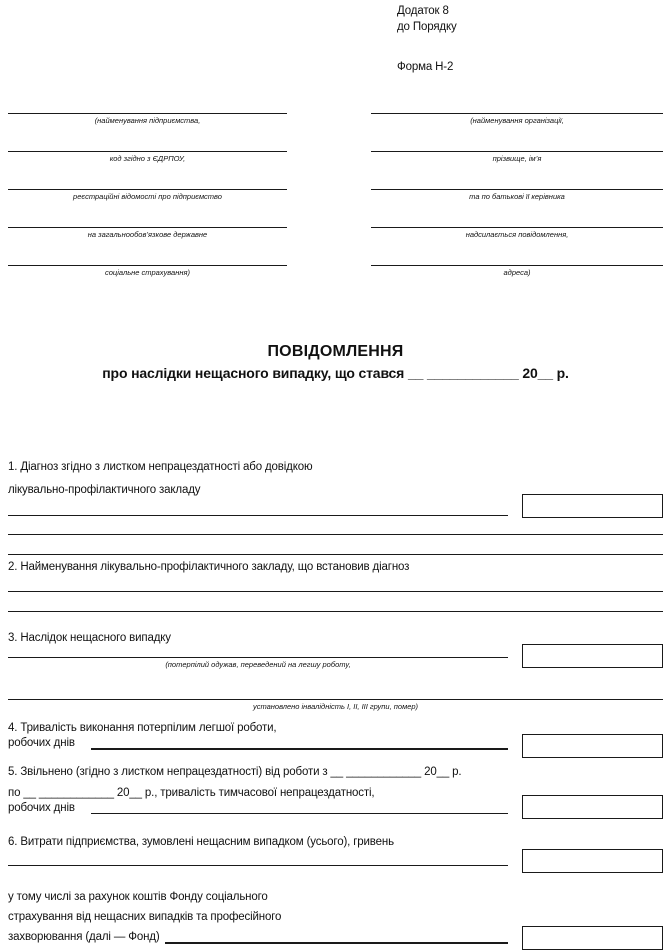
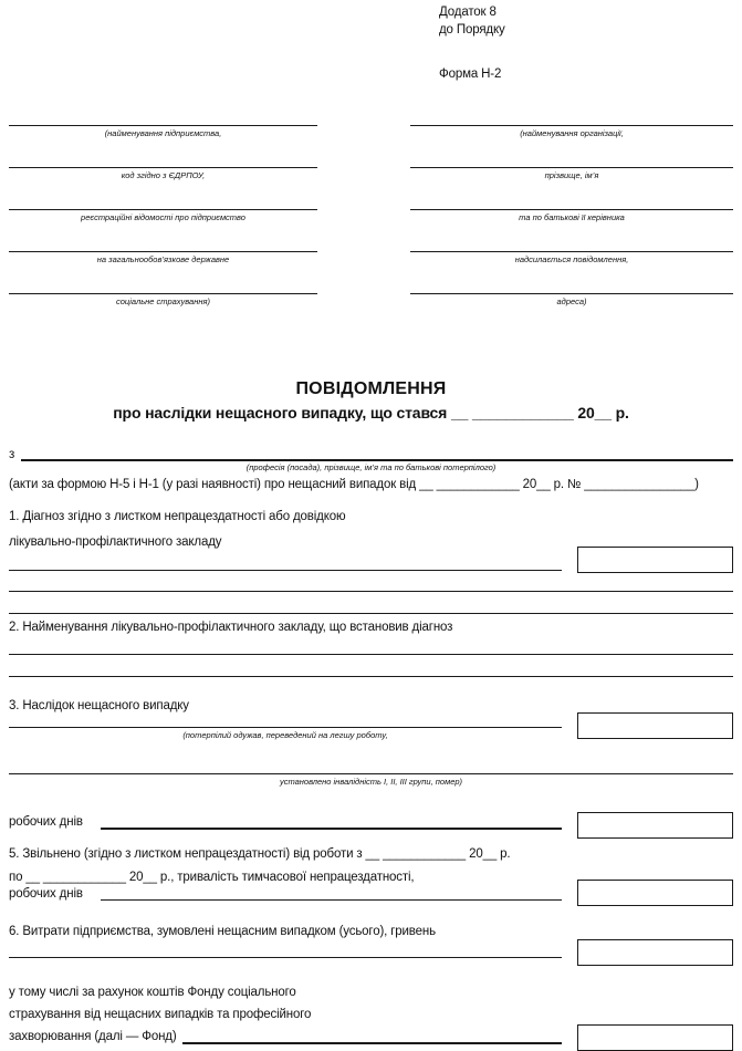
  Додаток 8
  до Порядку
  Форма Н-2
  (найменування підприємства,
  (найменування організації,
  код згідно з ЄДРПОУ,
  прізвище, ім’я
  реєстраційні відомості про підприємство
  та по батькові її керівника
  на загальнообов’язкове державне
  надсилається повідомлення,
  соціальне страхування)
  адреса)
  ПОВІДОМЛЕННЯ
  про наслідки нещасного випадку, що стався __ ____________ 20__ р.
+ з
+ (професія (посада), прізвище, ім’я та по батькові потерпілого)
+ (акти за формою Н-5 і Н-1 (у разі наявності) про нещасний випадок від __ ____________ 20__ р. № ________________)
  1. Діагноз згідно з листком непрацездатності або довідкою
  лікувально-профілактичного закладу
  2. Найменування лікувально-профілактичного закладу, що встановив діагноз
  3. Наслідок нещасного випадку
  (потерпілий одужав, переведений на легшу роботу,
  установлено інвалідність І, ІІ, ІІІ групи, помер)
- 4. Тривалість виконання потерпілим легшої роботи,
  робочих днів
  5. Звільнено (згідно з листком непрацездатності) від роботи з __ ____________ 20__ р.
  по __ ____________ 20__ р., тривалість тимчасової непрацездатності,
  робочих днів
  6. Витрати підприємства, зумовлені нещасним випадком (усього), гривень
  у тому числі за рахунок коштів Фонду соціального
  страхування від нещасних випадків та професійного
  захворювання (далі — Фонд)
